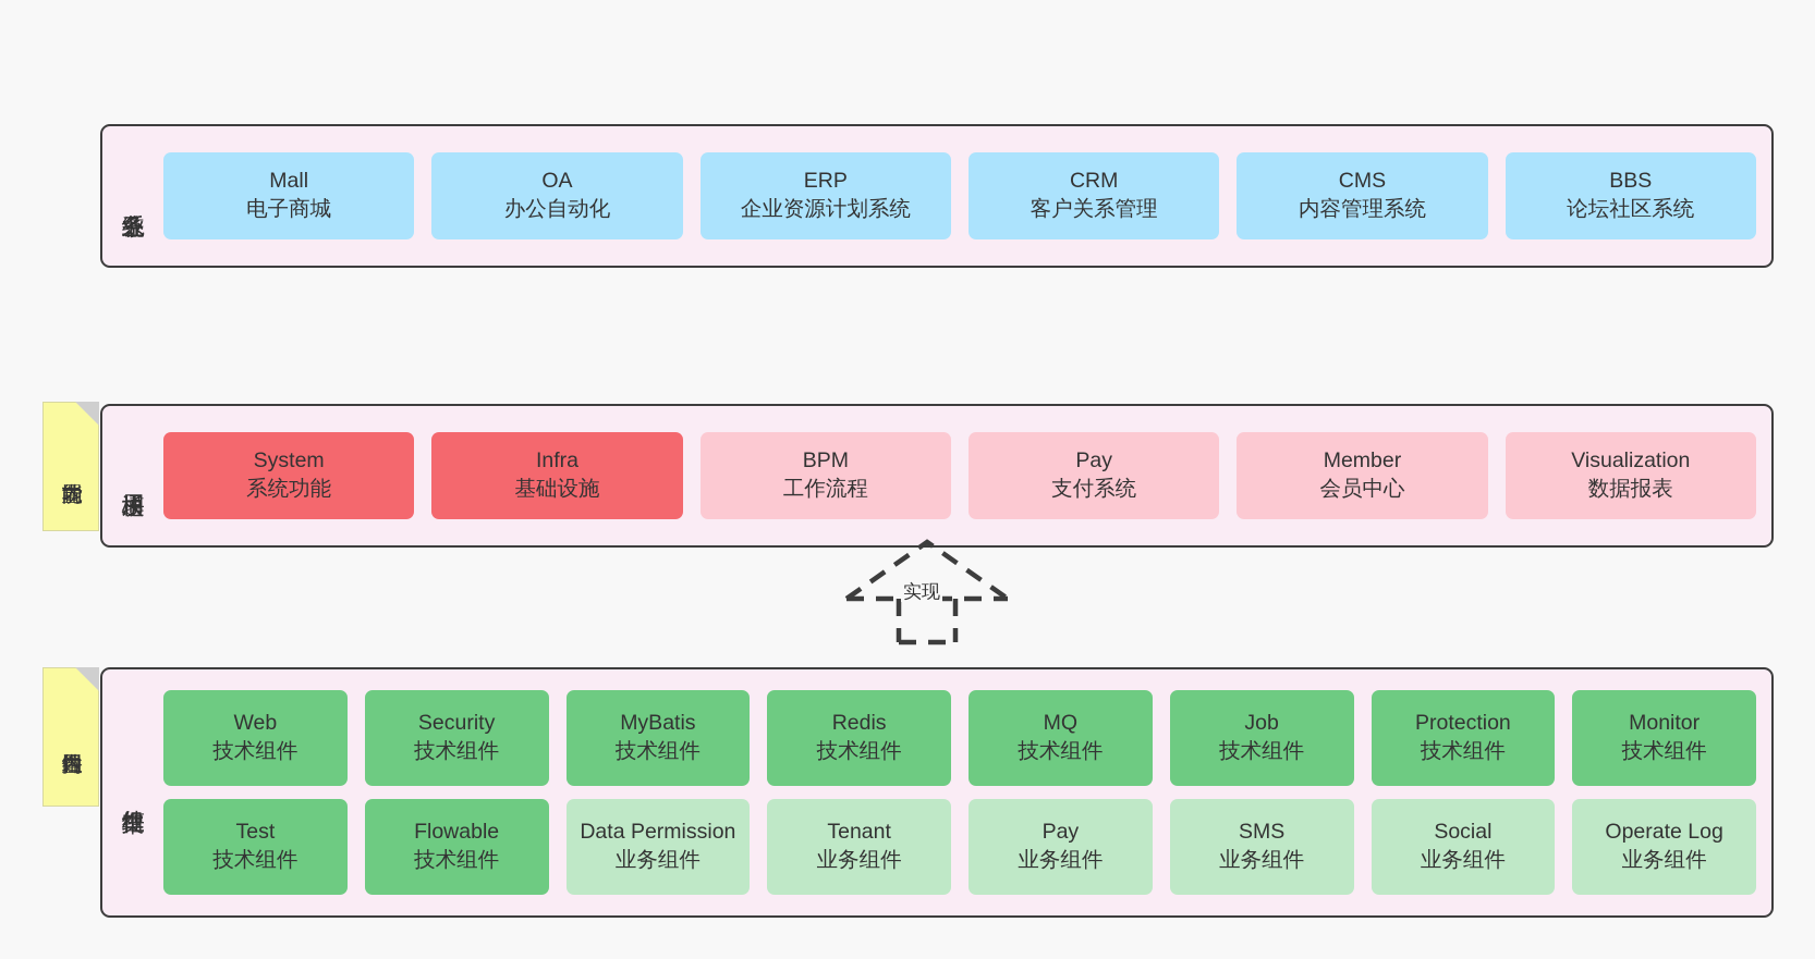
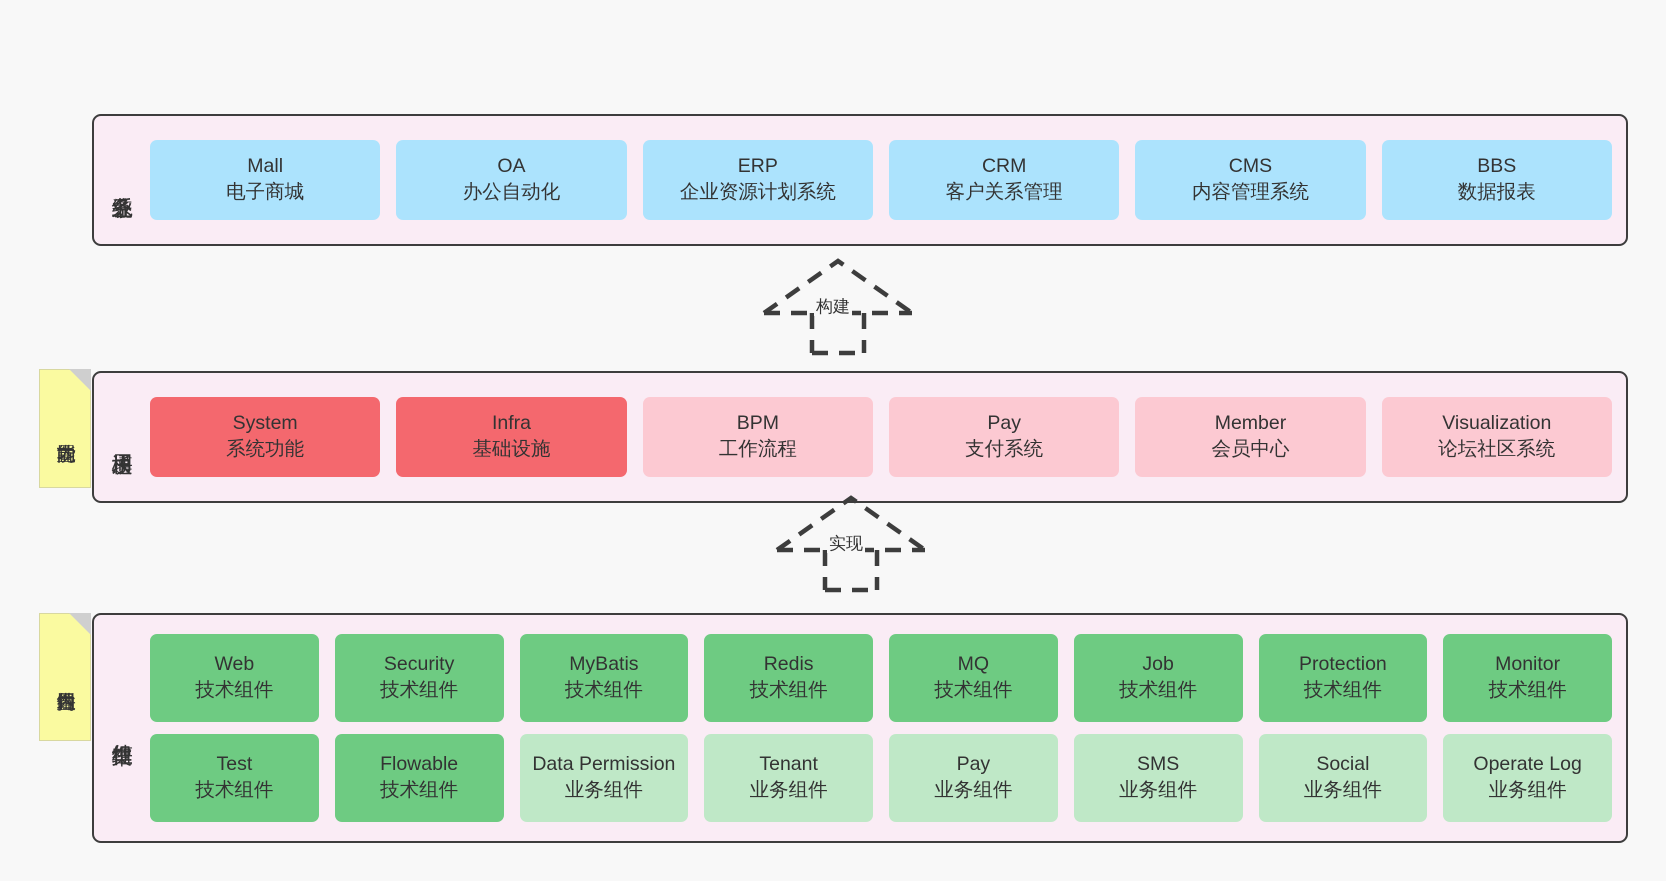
  Mall
  电子商城
  OA
  办公自动化
  ERP
  企业资源计划系统
  CRM
  客户关系管理
  CMS
  内容管理系统
  BBS
- 论坛社区系统
+ 数据报表
+ 构建
  System
  系统功能
  Infra
  基础设施
  BPM
  工作流程
  Pay
  支付系统
  Member
  会员中心
  Visualization
- 数据报表
+ 论坛社区系统
  实现
  Web
  技术组件
  Security
  技术组件
  MyBatis
  技术组件
  Redis
  技术组件
  MQ
  技术组件
  Job
  技术组件
  Protection
  技术组件
  Monitor
  技术组件
  Test
  技术组件
  Flowable
  技术组件
  Data Permission
  业务组件
  Tenant
  业务组件
  Pay
  业务组件
  SMS
  业务组件
  Social
  业务组件
  Operate Log
  业务组件
